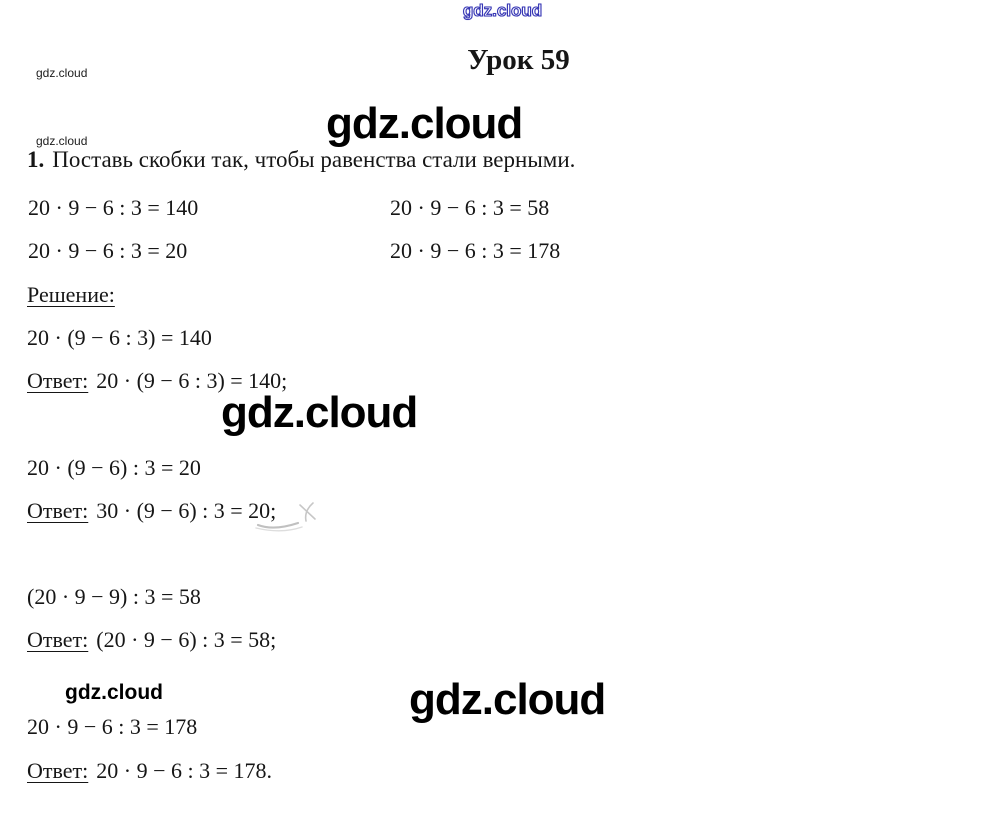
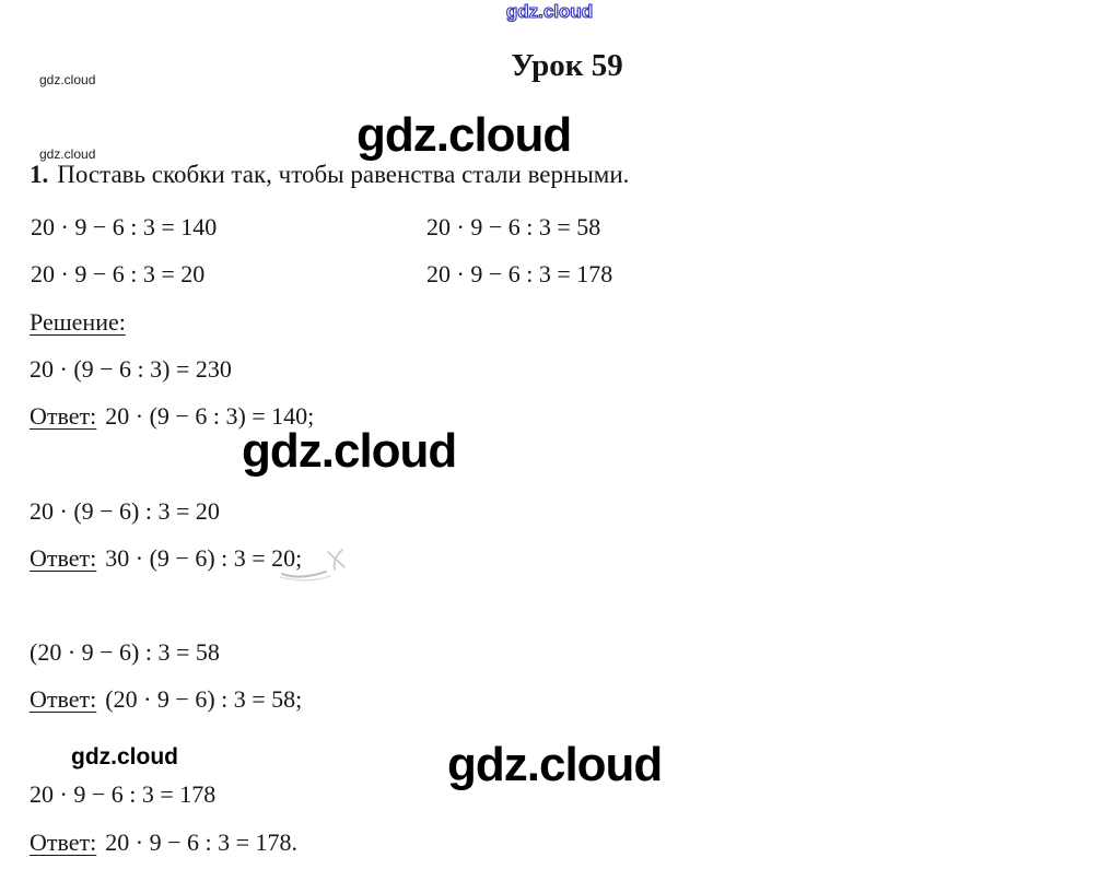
  gdz.cloud
  gdz.cloud
  gdz.cloud
  gdz.cloud
  gdz.cloud
  gdz.cloud
  gdz.cloud
  Урок 59
  1. Поставь скобки так, чтобы равенства стали верными.
  20 · 9 − 6 : 3 = 140
  20 · 9 − 6 : 3 = 58
  20 · 9 − 6 : 3 = 20
  20 · 9 − 6 : 3 = 178
  Решение:
- 20 · (9 − 6 : 3) = 140
+ 20 · (9 − 6 : 3) = 230
  Ответ: 20 · (9 − 6 : 3) = 140;
  20 · (9 − 6) : 3 = 20
  Ответ: 30 · (9 − 6) : 3 = 20;
- (20 · 9 − 9) : 3 = 58
+ (20 · 9 − 6) : 3 = 58
  Ответ: (20 · 9 − 6) : 3 = 58;
  20 · 9 − 6 : 3 = 178
  Ответ: 20 · 9 − 6 : 3 = 178.
